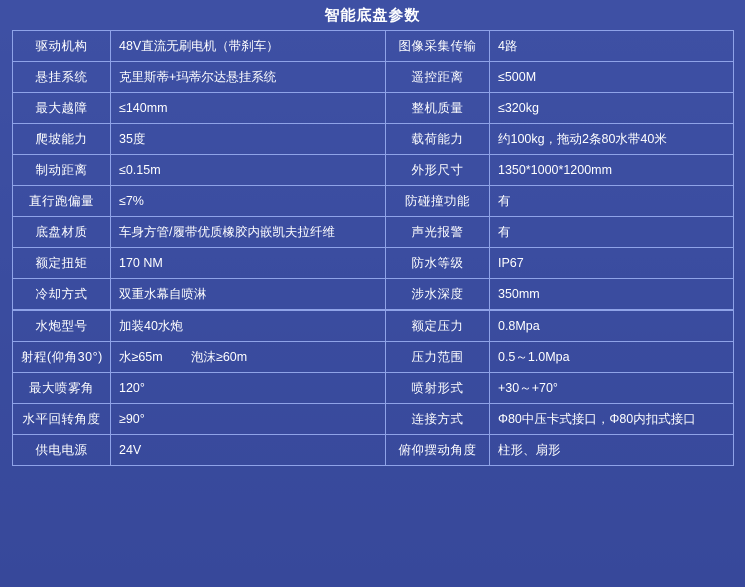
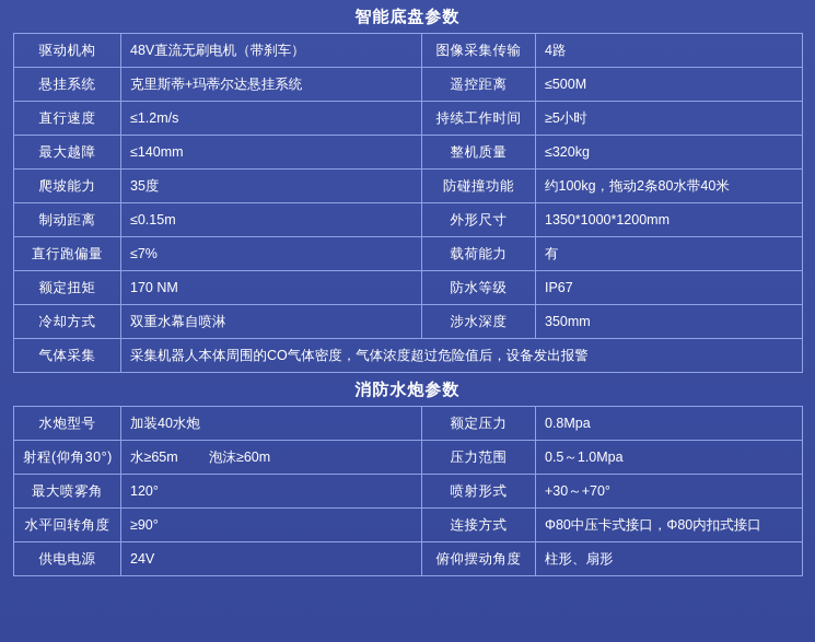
  智能底盘参数
  驱动机构	48V直流无刷电机（带刹车）	图像采集传输	4路
  悬挂系统	克里斯蒂+玛蒂尔达悬挂系统	遥控距离	≤500M
+ 直行速度	≤1.2m/s	持续工作时间	≥5小时
  最大越障	≤140mm	整机质量	≤320kg
- 爬坡能力	35度	载荷能力	约100kg，拖动2条80水带40米
+ 爬坡能力	35度	防碰撞功能	约100kg，拖动2条80水带40米
  制动距离	≤0.15m	外形尺寸	1350*1000*1200mm
- 直行跑偏量	≤7%	防碰撞功能	有
+ 直行跑偏量	≤7%	载荷能力	有
- 底盘材质	车身方管/履带优质橡胶内嵌凯夫拉纤维	声光报警	有
  额定扭矩	170 NM	防水等级	IP67
  冷却方式	双重水幕自喷淋	涉水深度	350mm
+ 气体采集	采集机器人本体周围的CO气体密度，气体浓度超过危险值后，设备发出报警
+ 消防水炮参数
  水炮型号	加装40水炮	额定压力	0.8Mpa
  射程(仰角30°)	水≥65m 泡沫≥60m	压力范围	0.5～1.0Mpa
  最大喷雾角	120°	喷射形式	+30～+70°
  水平回转角度	≥90°	连接方式	Φ80中压卡式接口，Φ80内扣式接口
  供电电源	24V	俯仰摆动角度	柱形、扇形
